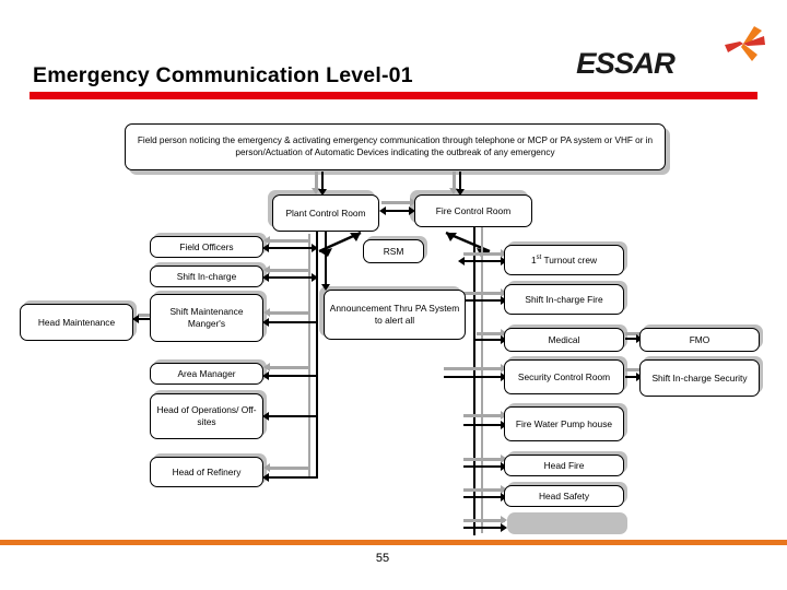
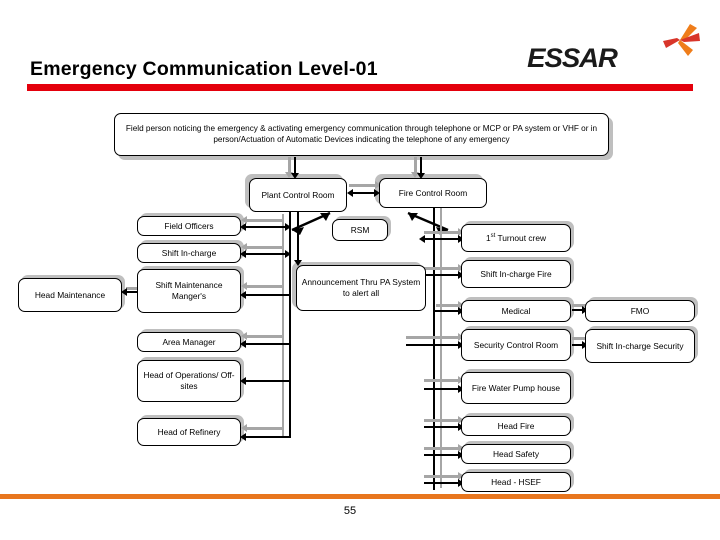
  Emergency Communication Level-01
  ESSAR
- Field person noticing the emergency & activating emergency communication through telephone or MCP or PA system or VHF or in person/Actuation of Automatic Devices indicating the outbreak of any emergency
+ Field person noticing the emergency & activating emergency communication through telephone or MCP or PA system or VHF or in person/Actuation of Automatic Devices indicating the telephone of any emergency
  Plant Control Room
  Fire Control Room
  RSM
  Announcement Thru PA System to alert all
  Field Officers
  Shift In-charge
  Shift Maintenance Manger's
  Head Maintenance
  Area Manager
  Head of Operations/ Off-sites
  Head of Refinery
  1 Turnout crew
  Shift In-charge Fire
  Medical
  FMO
  Security Control Room
  Shift In-charge Security
  Fire Water Pump house
  Head Fire
  Head Safety
+ Head - HSEF
  55
